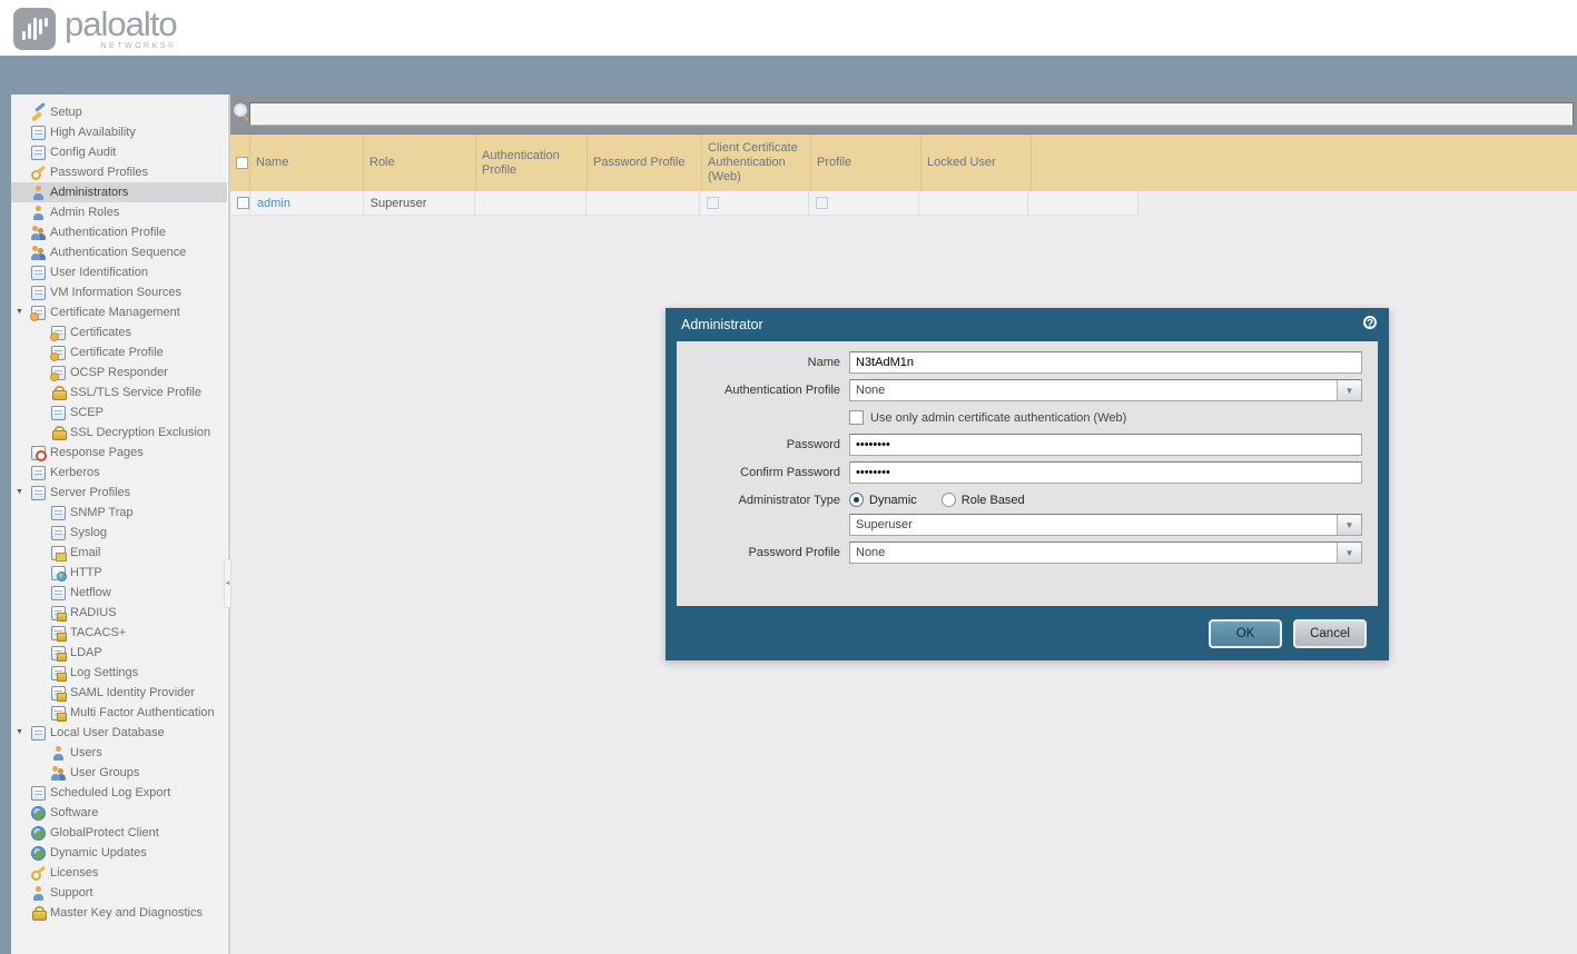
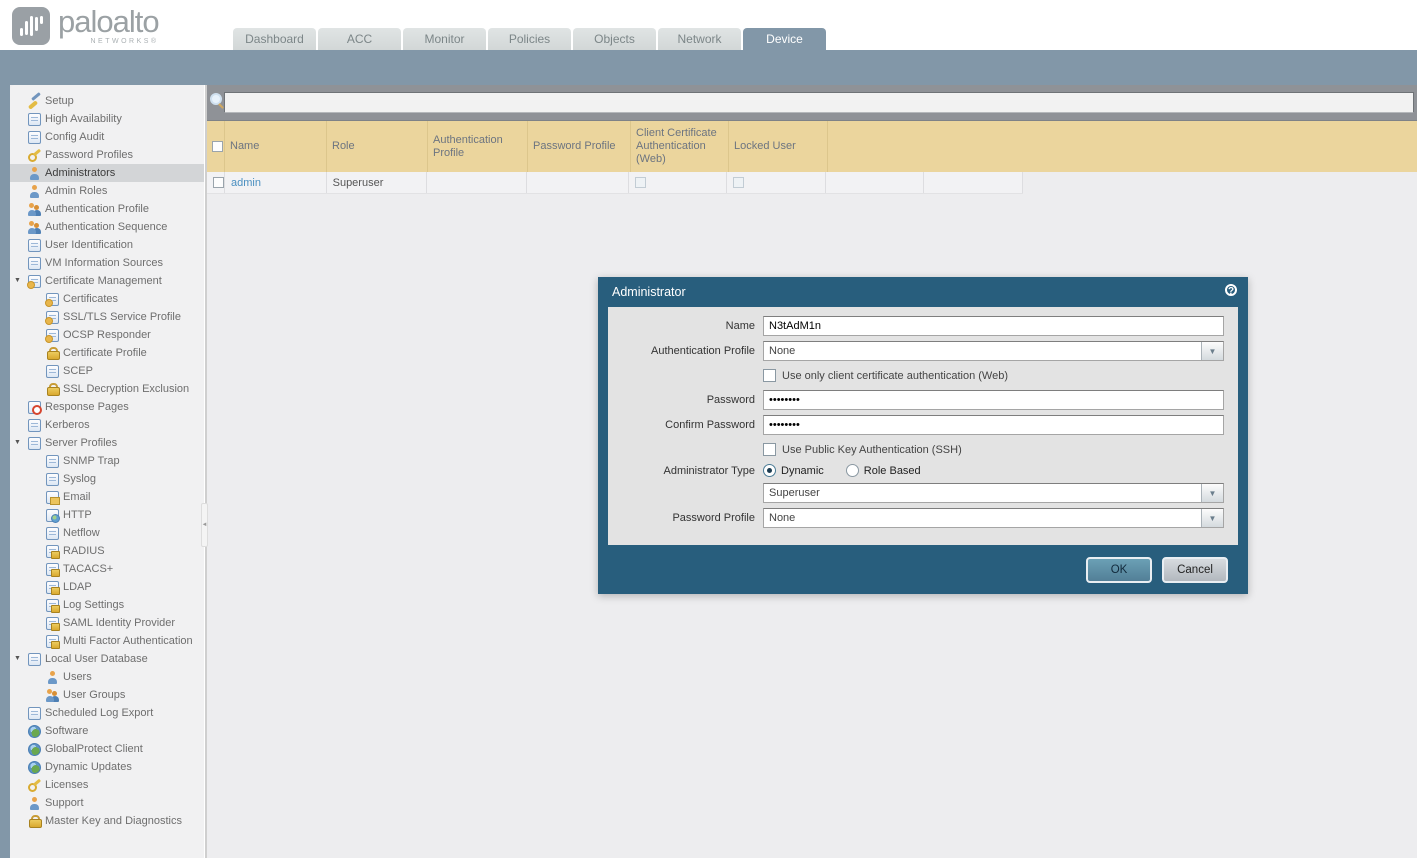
  paloalto
+ Dashboard
+ ACC
+ Monitor
+ Policies
+ Objects
+ Network
+ Device
  Setup
  High Availability
  Config Audit
  Password Profiles
  Administrators
  Admin Roles
  Authentication Profile
  Authentication Sequence
  User Identification
  VM Information Sources
  Certificate Management
  Certificates
- Certificate Profile
+ SSL/TLS Service Profile
  OCSP Responder
- SSL/TLS Service Profile
+ Certificate Profile
  SCEP
  SSL Decryption Exclusion
  Response Pages
  Kerberos
  Server Profiles
  SNMP Trap
  Syslog
  Email
  HTTP
  Netflow
  RADIUS
  TACACS+
  LDAP
  Log Settings
  SAML Identity Provider
  Multi Factor Authentication
  Local User Database
  Users
  User Groups
  Scheduled Log Export
  Software
  GlobalProtect Client
  Dynamic Updates
  Licenses
  Support
  Master Key and Diagnostics
  Name
  Role
  Authentication Profile
  Password Profile
  Client Certificate Authentication (Web)
- Profile
  Locked User
  admin
  Superuser
  Administrator
  ?
  Name
  N3tAdM1n
  Authentication Profile
  None
  ▼
- Use only admin certificate authentication (Web)
+ Use only client certificate authentication (Web)
  Password
  ••••••••
  Confirm Password
  ••••••••
+ Use Public Key Authentication (SSH)
  Administrator Type
  Dynamic
  Role Based
  Superuser
  ▼
  Password Profile
  None
  ▼
  OK
  Cancel
